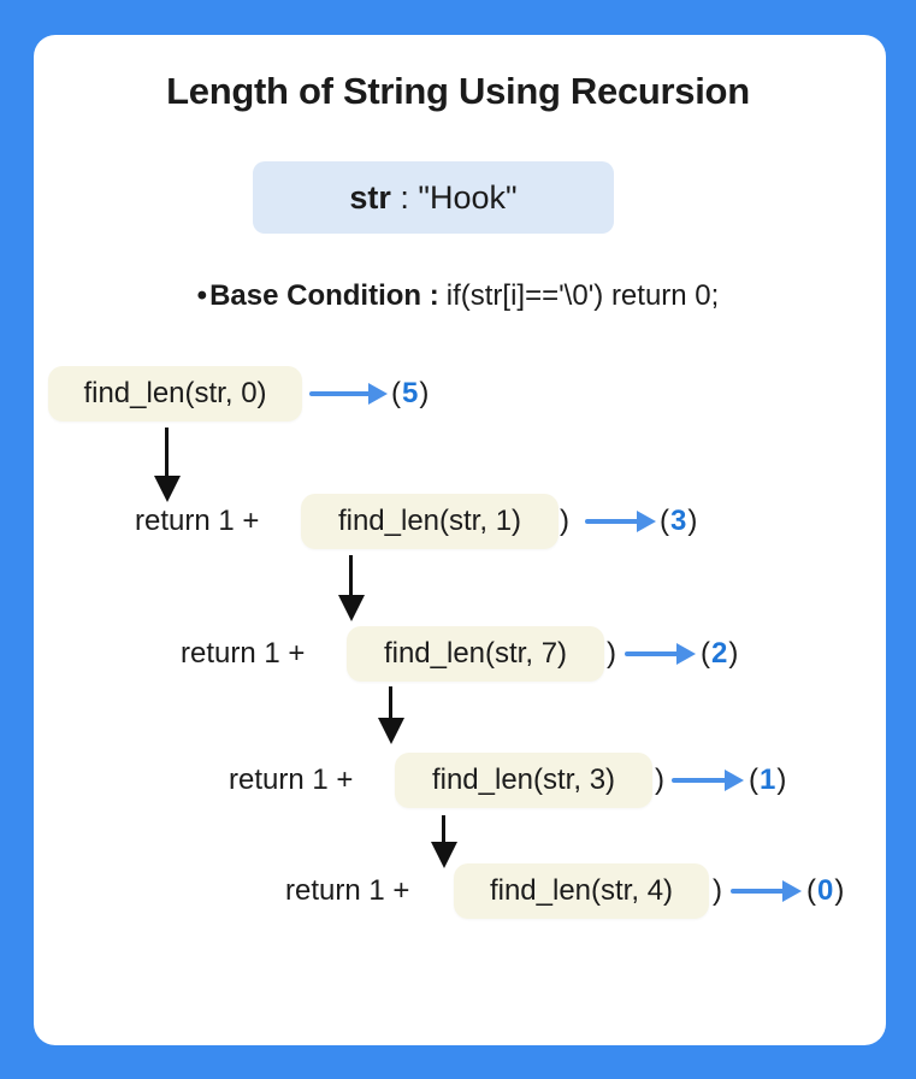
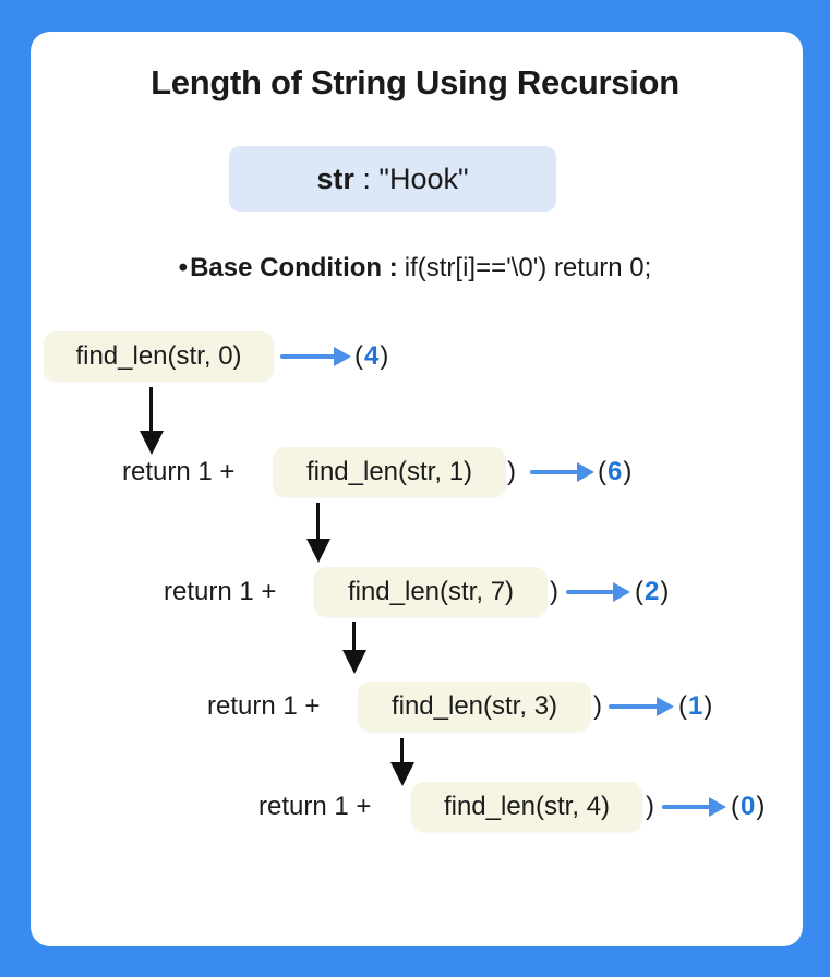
  Length of String Using Recursion
  str : "Hook"
  •Base Condition : if(str[i]=='\0') return 0;
  find_len(str, 0)
- (5)
+ (4)
  return 1 +
  find_len(str, 1)
  )
- (3)
+ (6)
  return 1 +
  find_len(str, 7)
  )
  (2)
  return 1 +
  find_len(str, 3)
  )
  (1)
  return 1 +
  find_len(str, 4)
  )
  (0)
